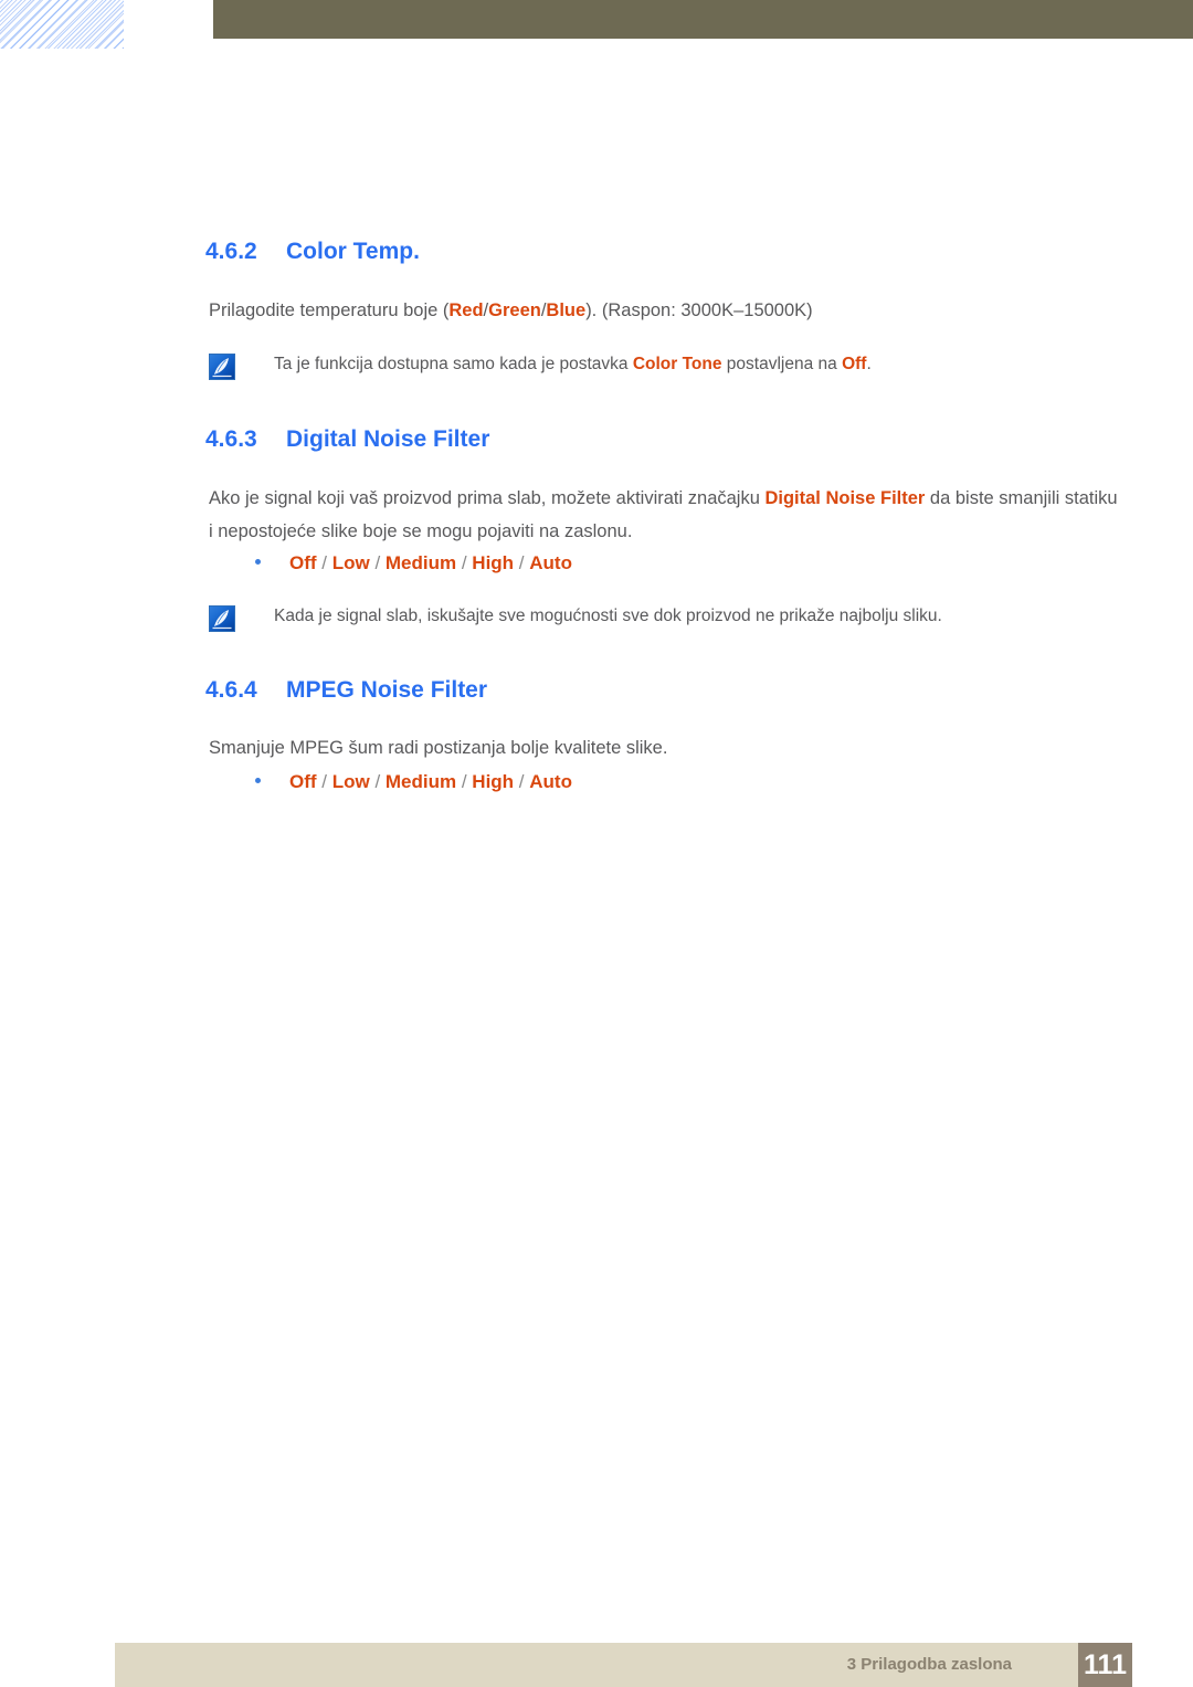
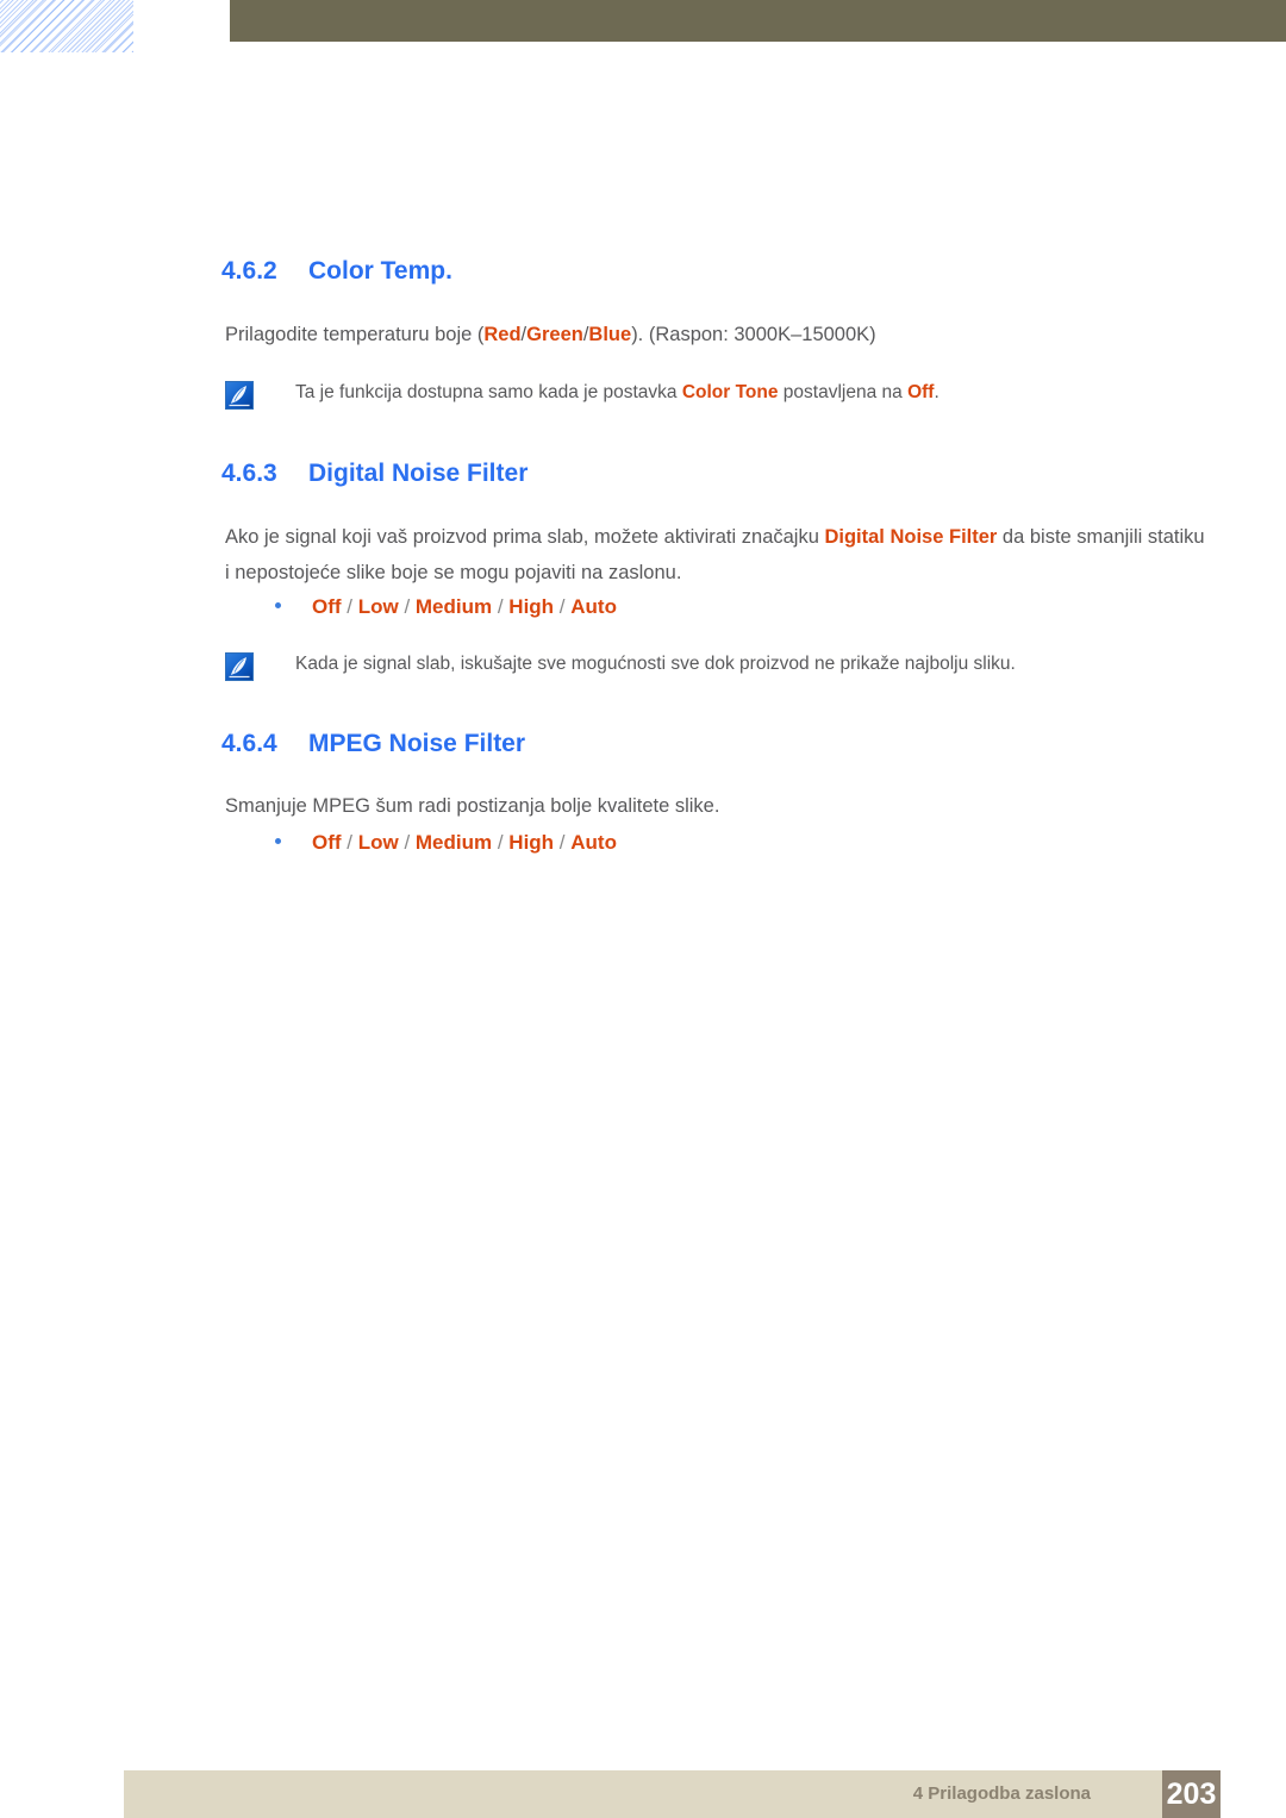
  4.6.2 Color Temp.
  Prilagodite temperaturu boje (Red/Green/Blue). (Raspon: 3000K–15000K)
  Ta je funkcija dostupna samo kada je postavka Color Tone postavljena na Off.
  4.6.3 Digital Noise Filter
  Ako je signal koji vaš proizvod prima slab, možete aktivirati značajku Digital Noise Filter da biste smanjili statiku i nepostojeće slike boje se mogu pojaviti na zaslonu.
  Off / Low / Medium / High / Auto
  Kada je signal slab, iskušajte sve mogućnosti sve dok proizvod ne prikaže najbolju sliku.
  4.6.4 MPEG Noise Filter
  Smanjuje MPEG šum radi postizanja bolje kvalitete slike.
  Off / Low / Medium / High / Auto
- 3 Prilagodba zaslona
+ 4 Prilagodba zaslona
- 111
+ 203
